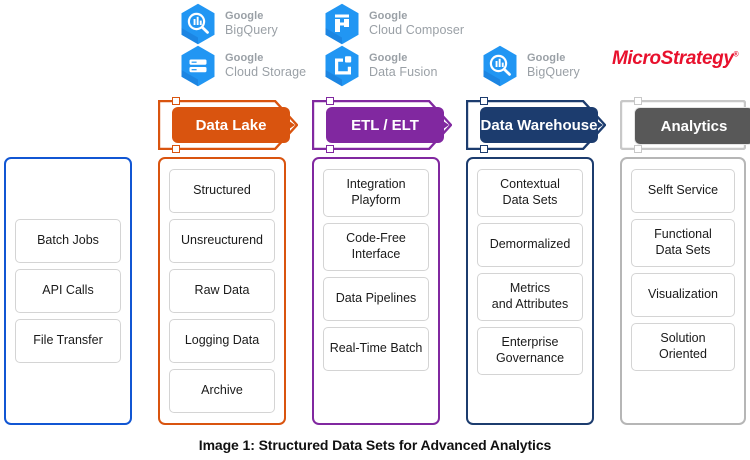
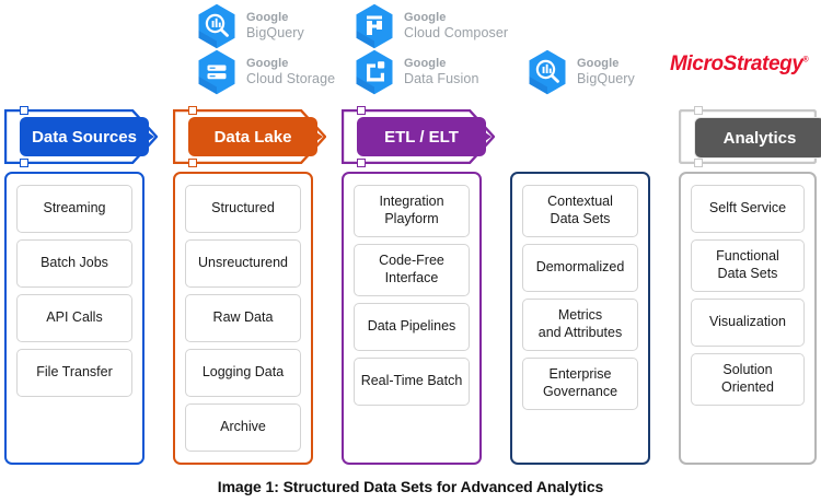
  Google
  BigQuery
  Google
  Cloud Composer
  Google
  Cloud Storage
  Google
  Data Fusion
  Google
  BigQuery
  MicroStrategy
+ Data Sources
  Data Lake
  ETL / ELT
- Data Warehouse
  Analytics
+ Streaming
  Batch Jobs
  API Calls
  File Transfer
  Structured
  Unsreucturend
  Raw Data
  Logging Data
  Archive
  Integration
  Playform
  Code-Free
  Interface
  Data Pipelines
  Real-Time Batch
  Contextual
  Data Sets
  Demormalized
  Metrics
  and Attributes
  Enterprise
  Governance
  Selft Service
  Functional
  Data Sets
  Visualization
  Solution
  Oriented
  Image 1: Structured Data Sets for Advanced Analytics
